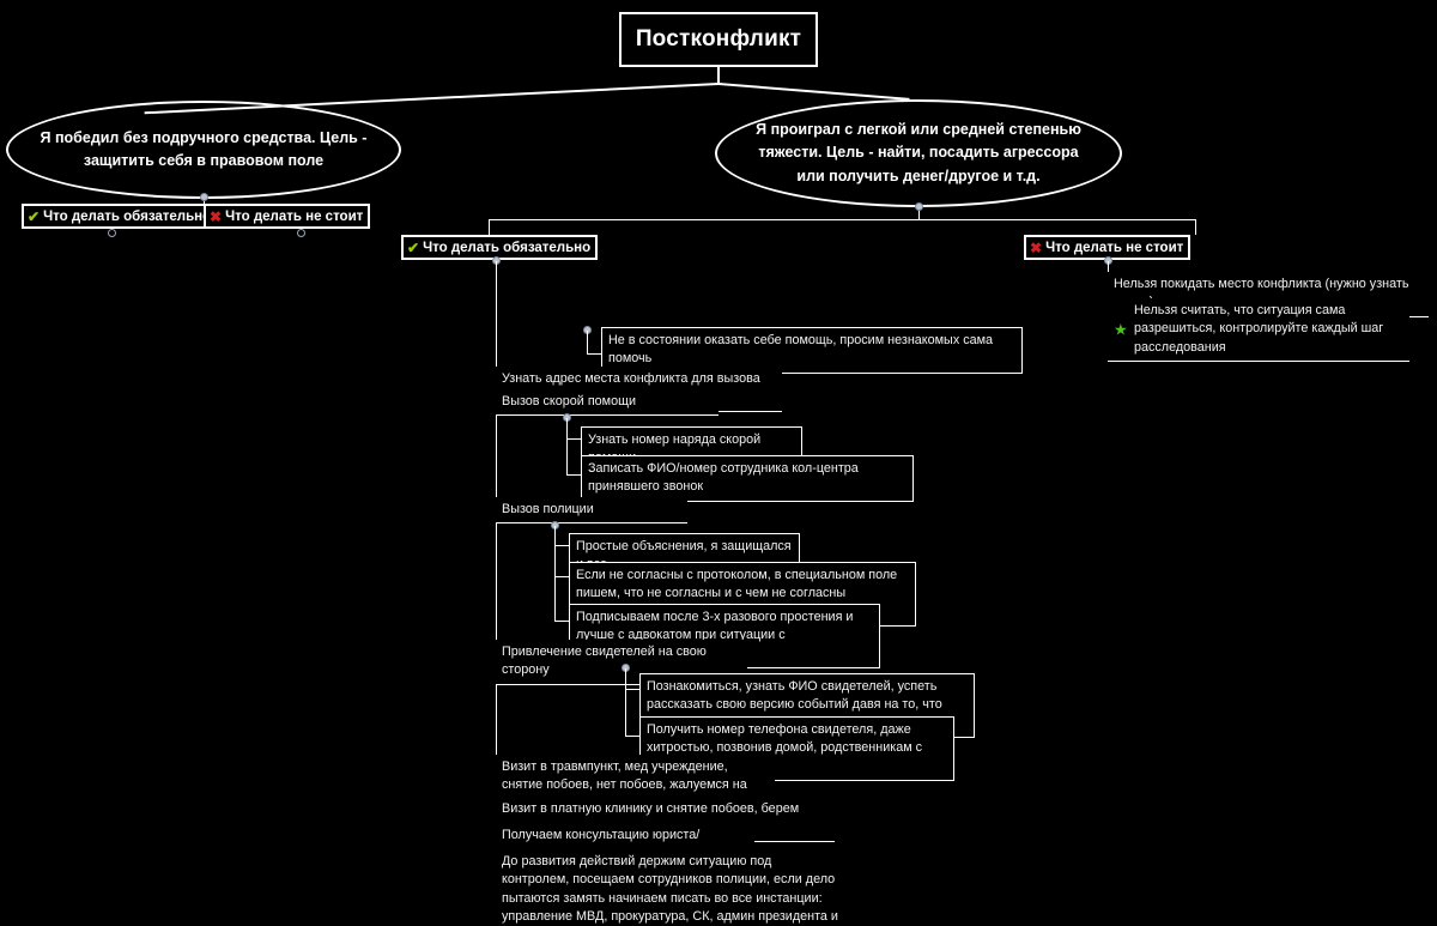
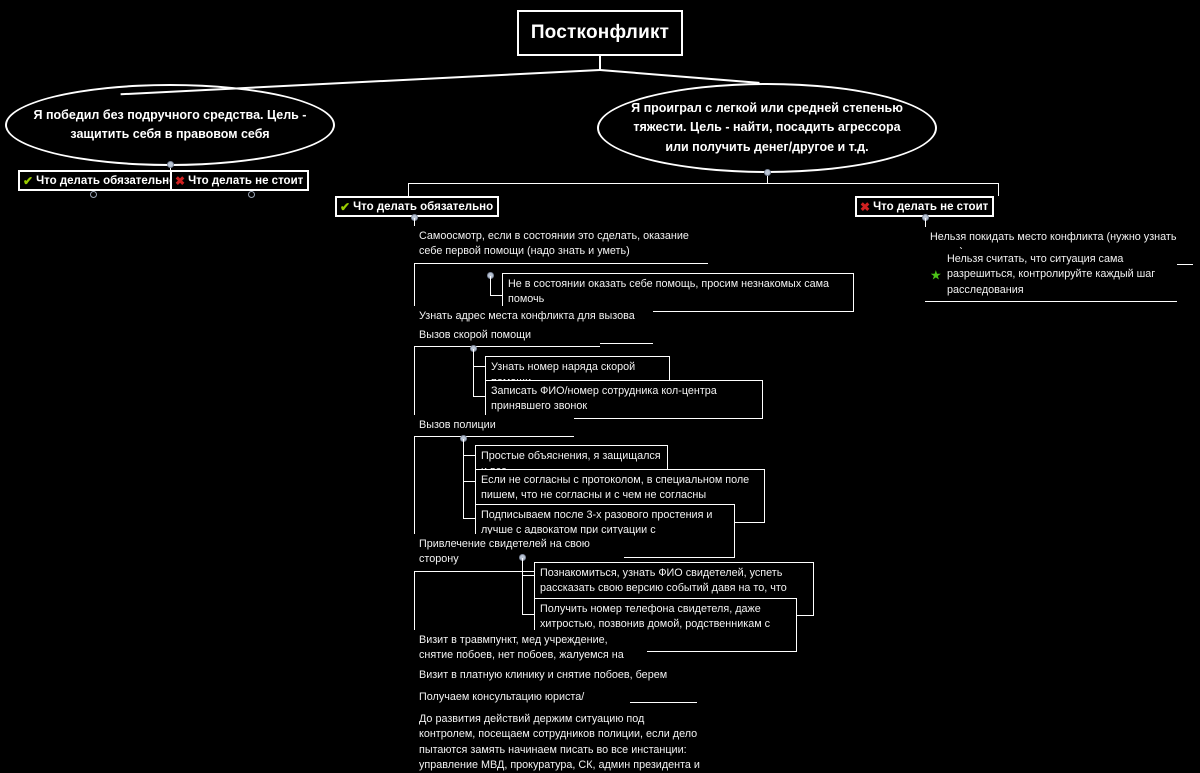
  Постконфликт
- Я победил без подручного средства. Цель - защитить себя в правовом поле
+ Я победил без подручного средства. Цель - защитить себя в правовом себя
  ✔
  Что делать обязательн
  ✖
  Что делать не стоит
  Я проиграл с легкой или средней степенью тяжести. Цель - найти, посадить агрессора или получить денег/другое и т.д.
  ✔
  Что делать обязательно
  ✖
  Что делать не стоит
+ Самоосмотр, если в состоянии это сделать, оказание себе первой помощи (надо знать и уметь)
  Не в состоянии оказать себе помощь, просим незнакомых сама помочь
  Узнать адрес места конфликта для вызова
  Вызов скорой помощи
  Узнать номер наряда скорой
  Записать ФИО/номер сотрудника кол-центра принявшего звонок
  Вызов полиции
  Простые объяснения, я защищался
  Если не согласны с протоколом, в специальном поле пишем, что не согласны и с чем не согласны
  Подписываем после 3-х разового простения и лучше с адвокатом при ситуации с
  Привлечение свидетелей на свою сторону
  Познакомиться, узнать ФИО свидетелей, успеть рассказать свою версию событий давя на то, что
  Получить номер телефона свидетеля, даже хитростью, позвонив домой, родственникам с
  Визит в травмпункт, мед учреждение, снятие побоев, нет побоев, жалуемся на
  Визит в платную клинику и снятие побоев, берем
  Получаем консультацию юриста/
  До развития действий держим ситуацию под контролем, посещаем сотрудников полиции, если дело пытаются замять начинаем писать во все инстанции: управление МВД, прокуратура, СК, админ президента и
  Нельзя покидать место конфликта (нужно узнать
  ★
  Нельзя считать, что ситуация сама разрешиться, контролируйте каждый шаг расследования
